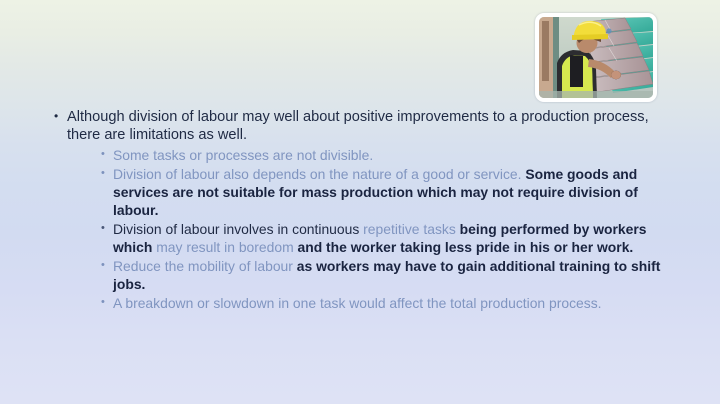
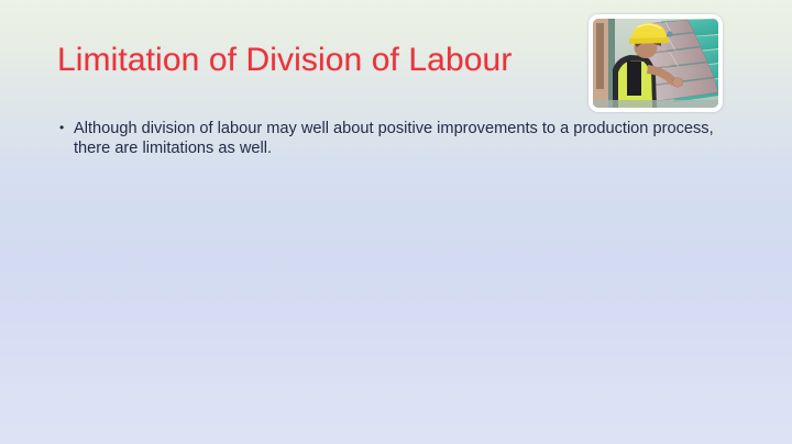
+ Limitation of Division of Labour
  Although division of labour may well about positive improvements to a production process, there are limitations as well.
- Some tasks or processes are not divisible.
- Division of labour also depends on the nature of a good or service. Some goods and services are not suitable for mass production which may not require division of labour.
- Division of labour involves in continuous repetitive tasks being performed by workers which may result in boredom and the worker taking less pride in his or her work.
- Reduce the mobility of labour as workers may have to gain additional training to shift jobs.
- A breakdown or slowdown in one task would affect the total production process.
